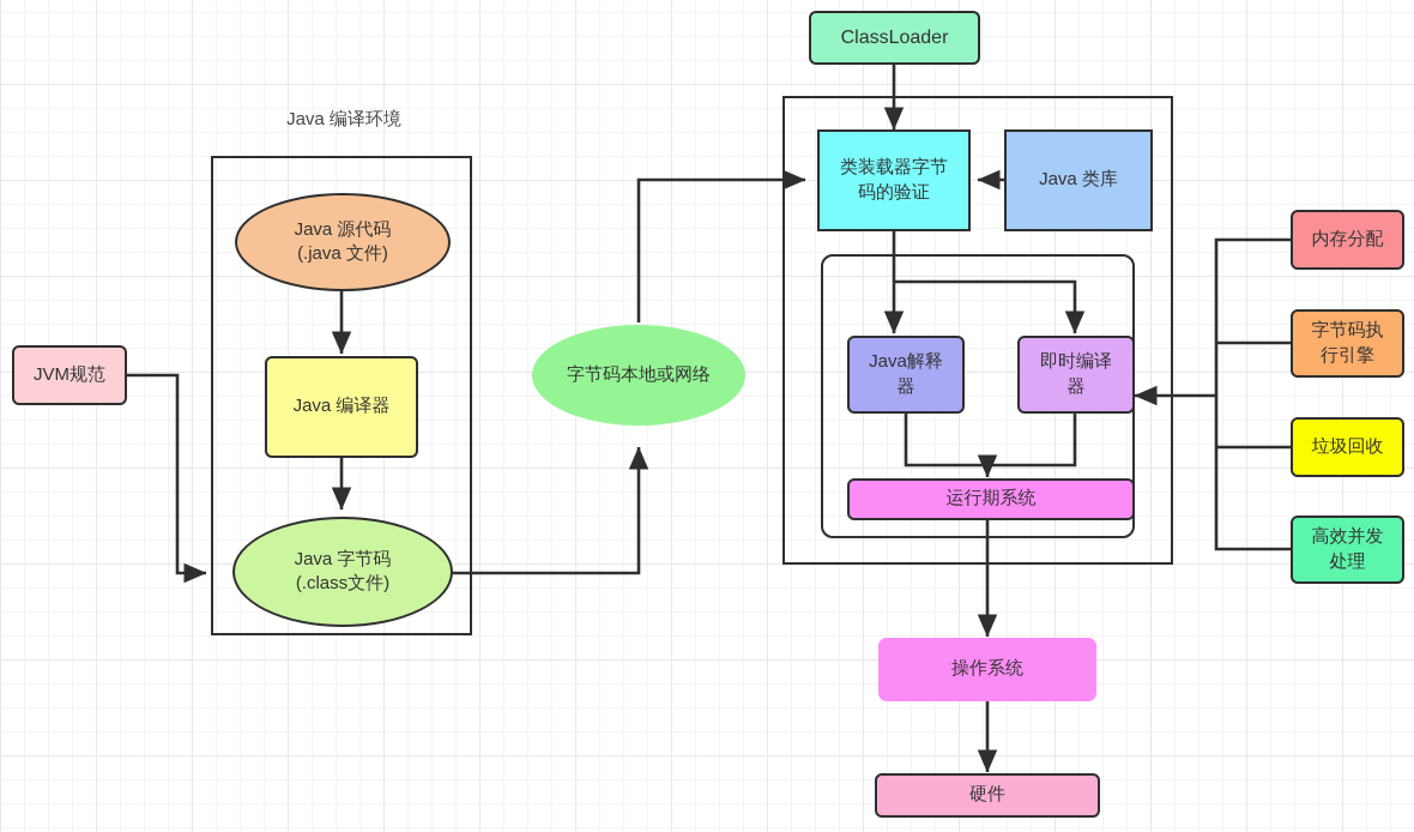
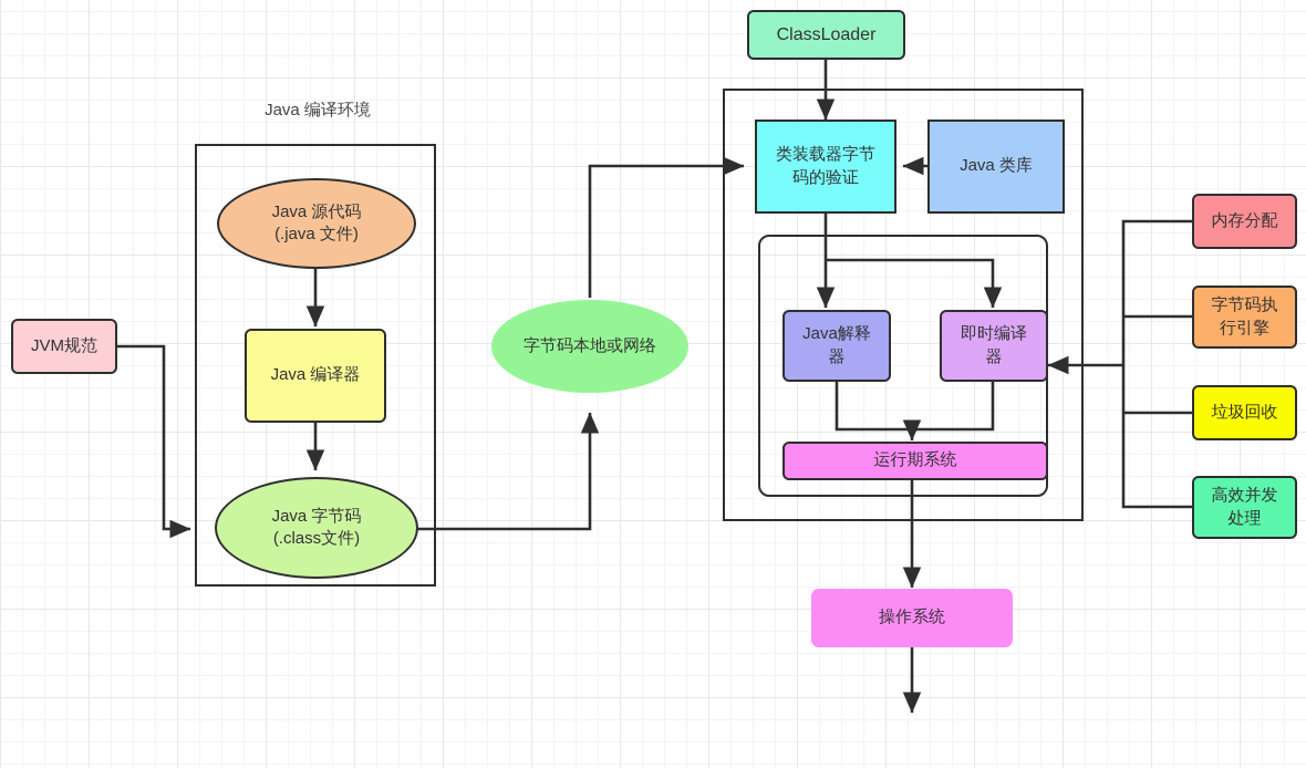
  Java 编译环境
  JVM规范
  Java 源代码
  (.java 文件)
  Java 编译器
  Java 字节码
  (.class文件)
  字节码本地或网络
  ClassLoader
  类装载器字节
  码的验证
  Java 类库
  Java解释
  器
  即时编译
  器
  运行期系统
  操作系统
- 硬件
  内存分配
  字节码执
  行引擎
  垃圾回收
  高效并发
  处理
